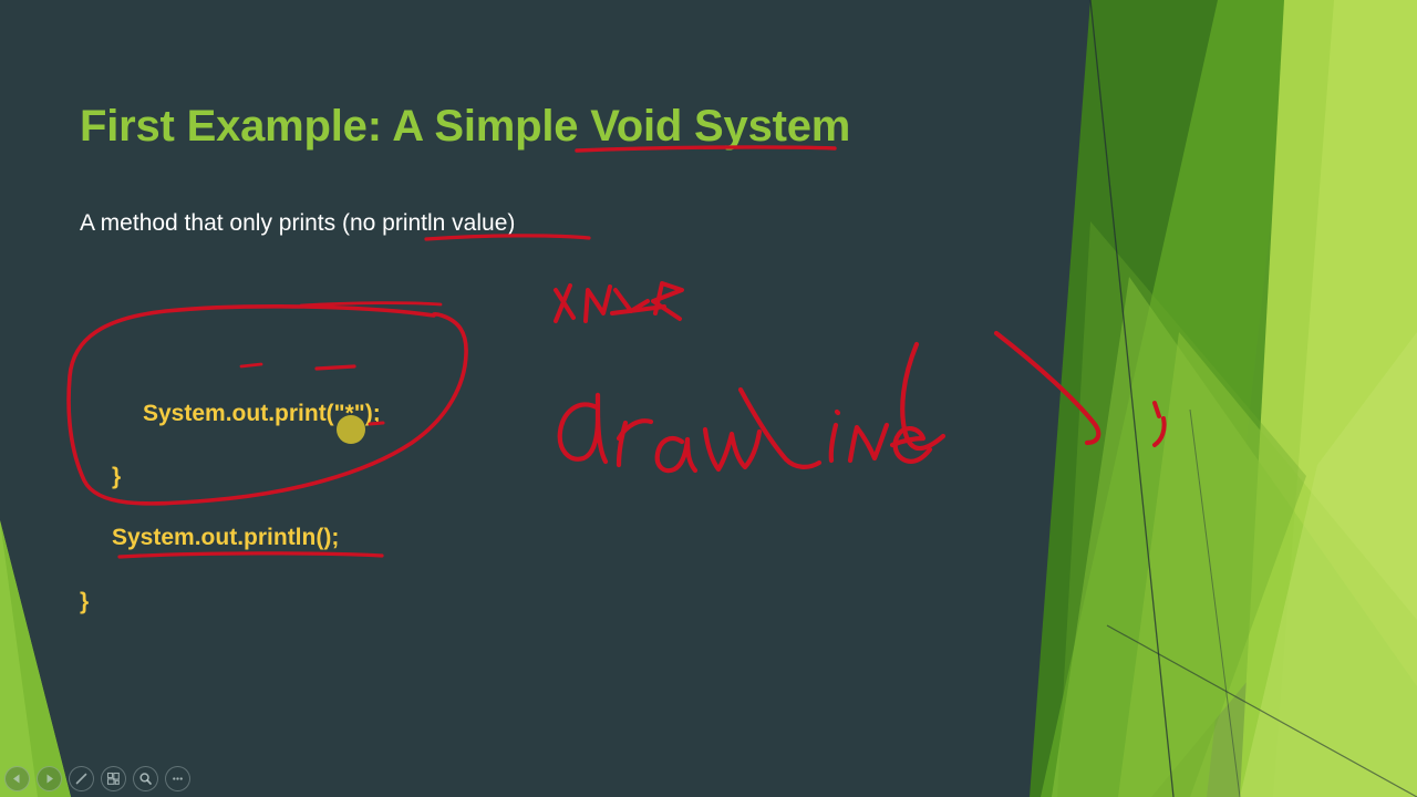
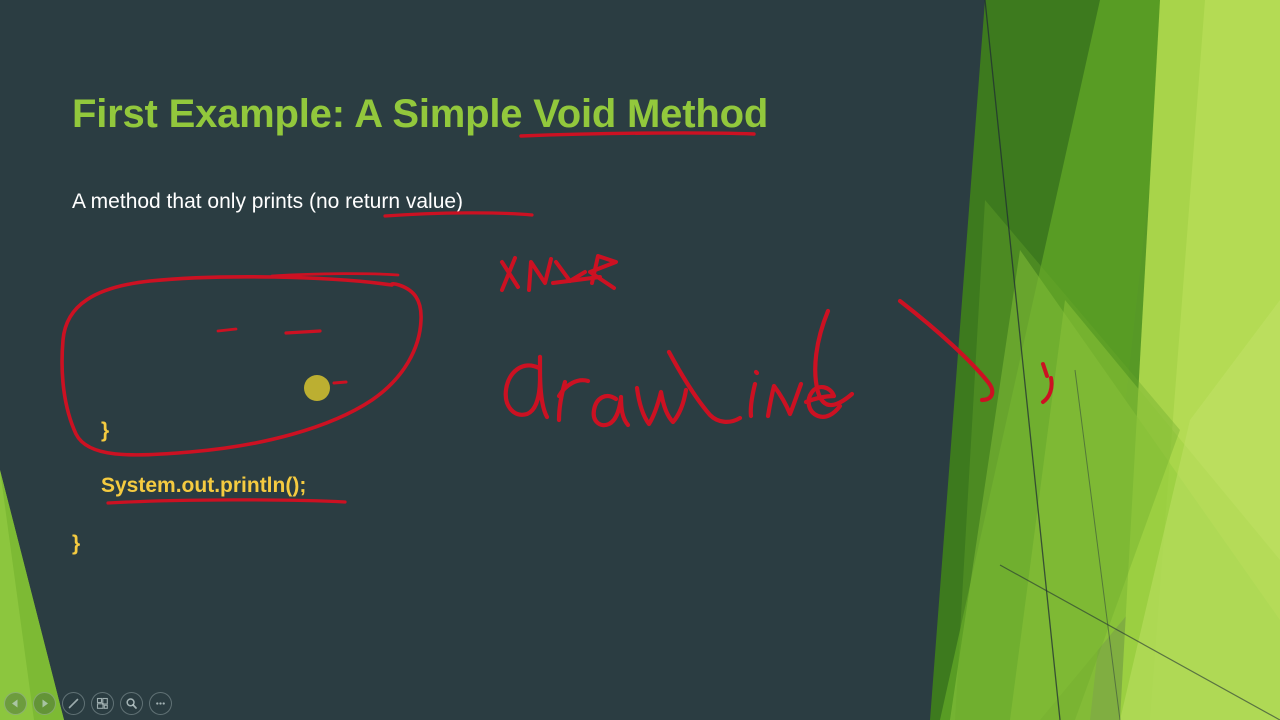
- First Example: A Simple Void System
+ First Example: A Simple Void Method
- A method that only prints (no println value)
+ A method that only prints (no return value)
- System.out.print("*");
  }
  System.out.println();
  }
